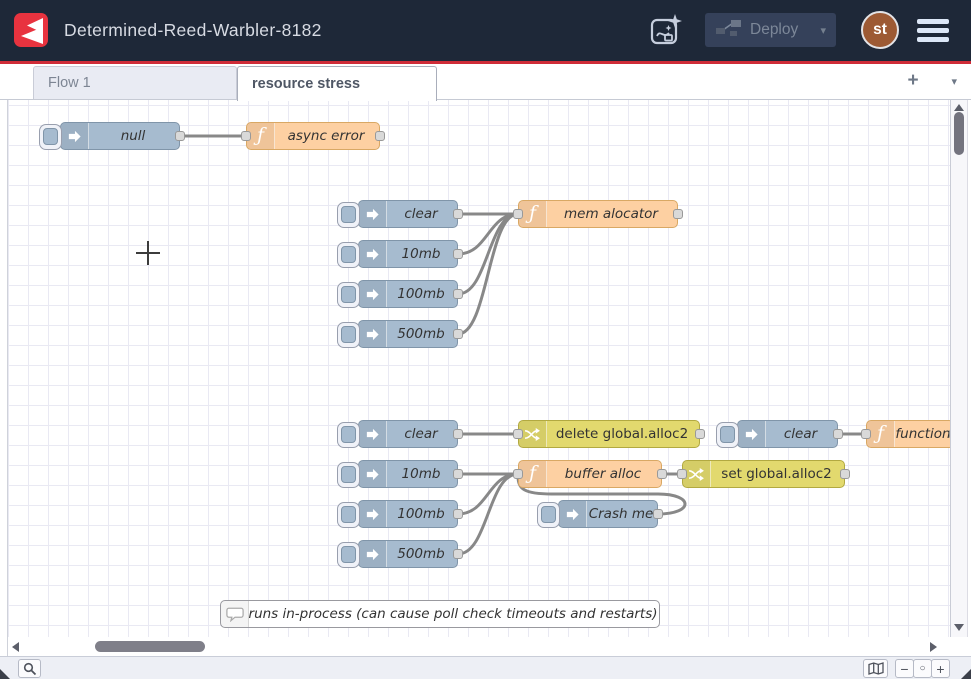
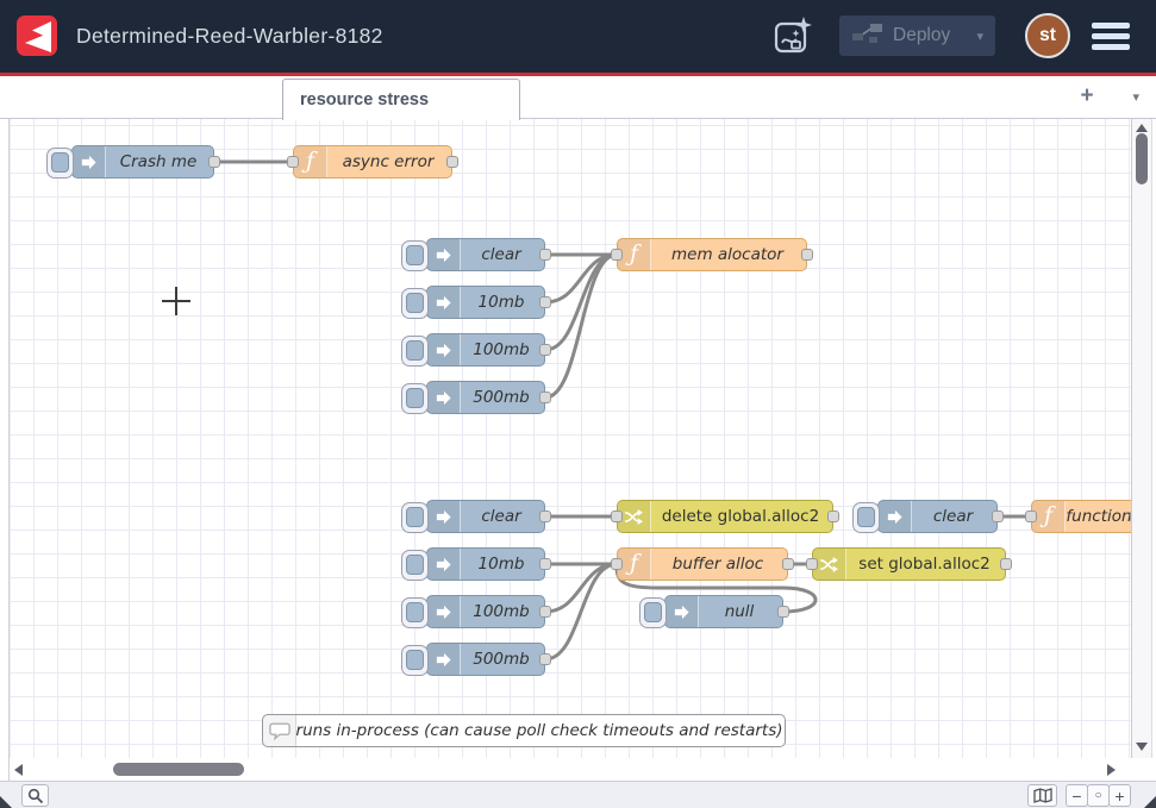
  Determined-Reed-Warbler-8182
  Deploy
  ▾
  st
- Flow 1
  resource stress
  +
  ▾
- null
+ Crash me
  ƒ
  async error
  clear
  10mb
  100mb
  500mb
  ƒ
  mem alocator
  clear
  10mb
  100mb
  500mb
  delete global.alloc2
  ƒ
  buffer alloc
  set global.alloc2
- Crash me
+ null
  clear
  ƒ
  function
  runs in-process (can cause poll check timeouts and restarts)
  −
  ○
  +
